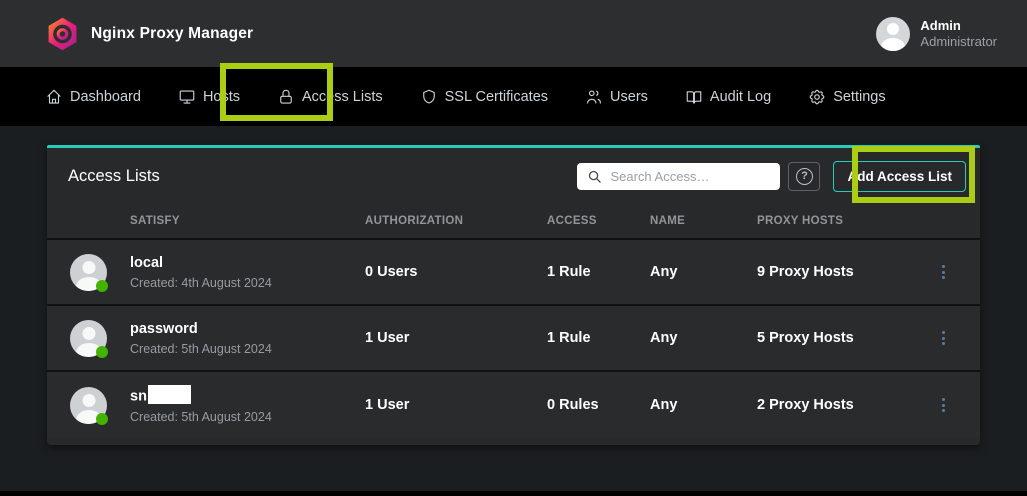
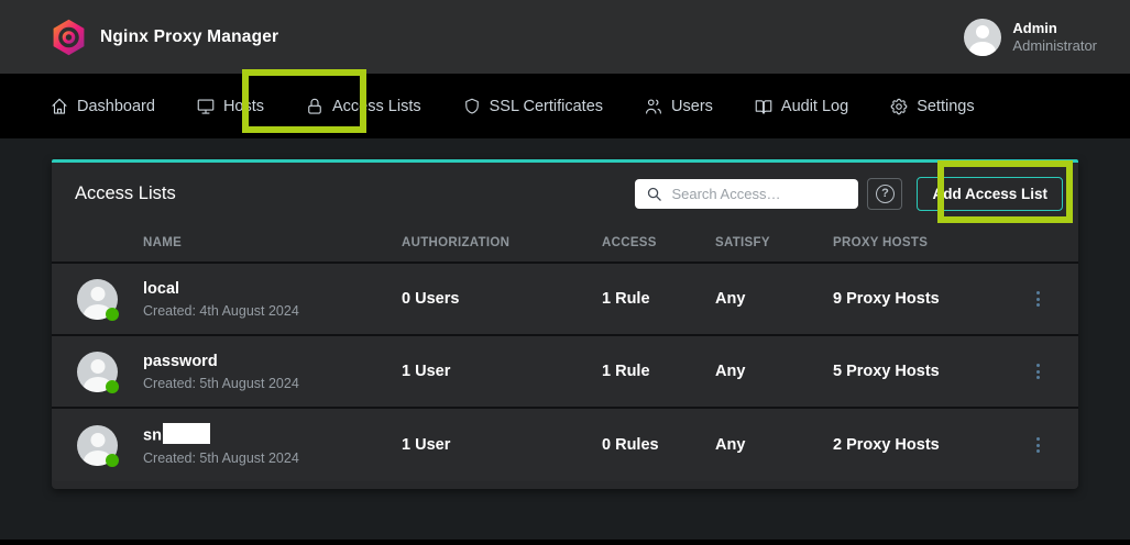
  Nginx Proxy Manager
  Admin
  Administrator
  Dashboard
  Hosts
  Access Lists
  SSL Certificates
  Users
  Audit Log
  Settings
  Access Lists
  Search Access…
  ?
  Add Access List
- SATISFY
+ NAME
  AUTHORIZATION
  ACCESS
- NAME
+ SATISFY
  PROXY HOSTS
  local
  Created: 4th August 2024
  0 Users
  1 Rule
  Any
  9 Proxy Hosts
  password
  Created: 5th August 2024
  1 User
  1 Rule
  Any
  5 Proxy Hosts
  sn
  Created: 5th August 2024
  1 User
  0 Rules
  Any
  2 Proxy Hosts
